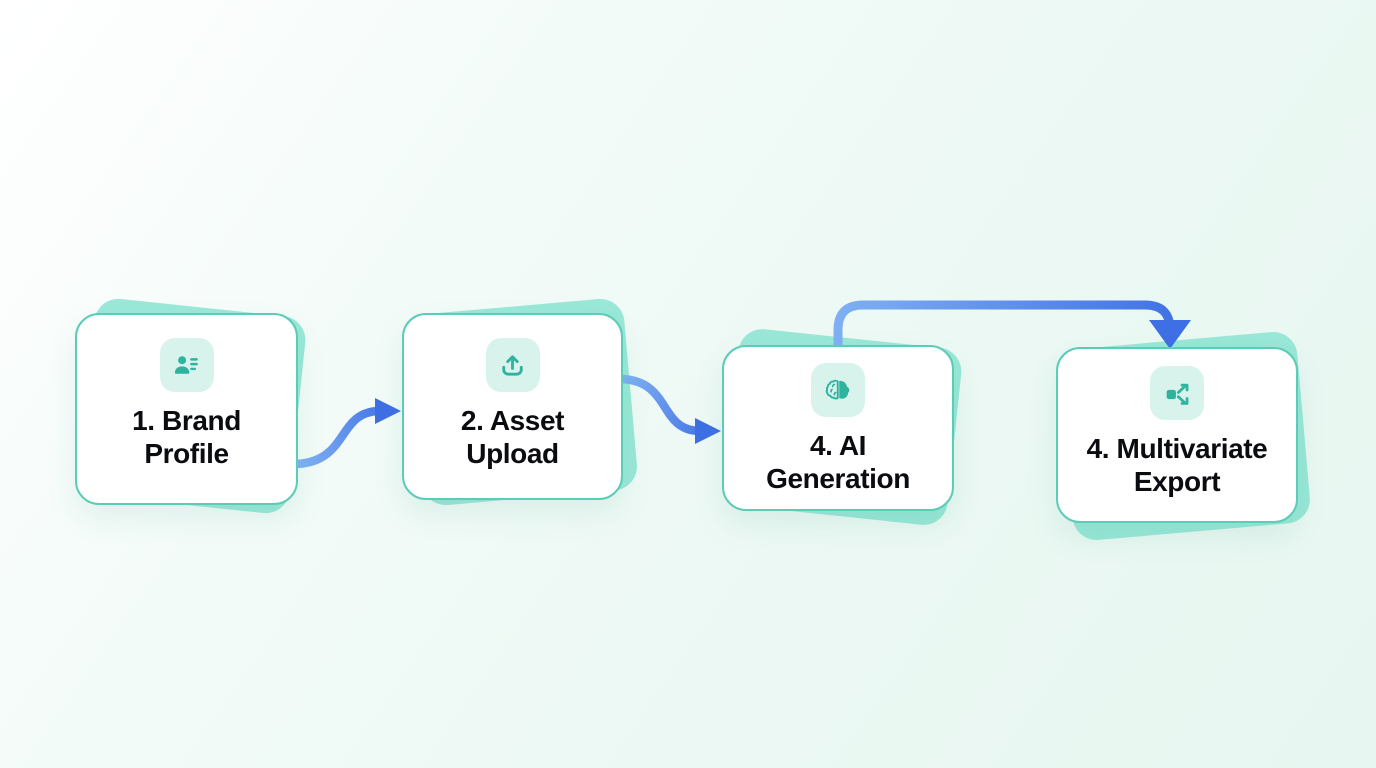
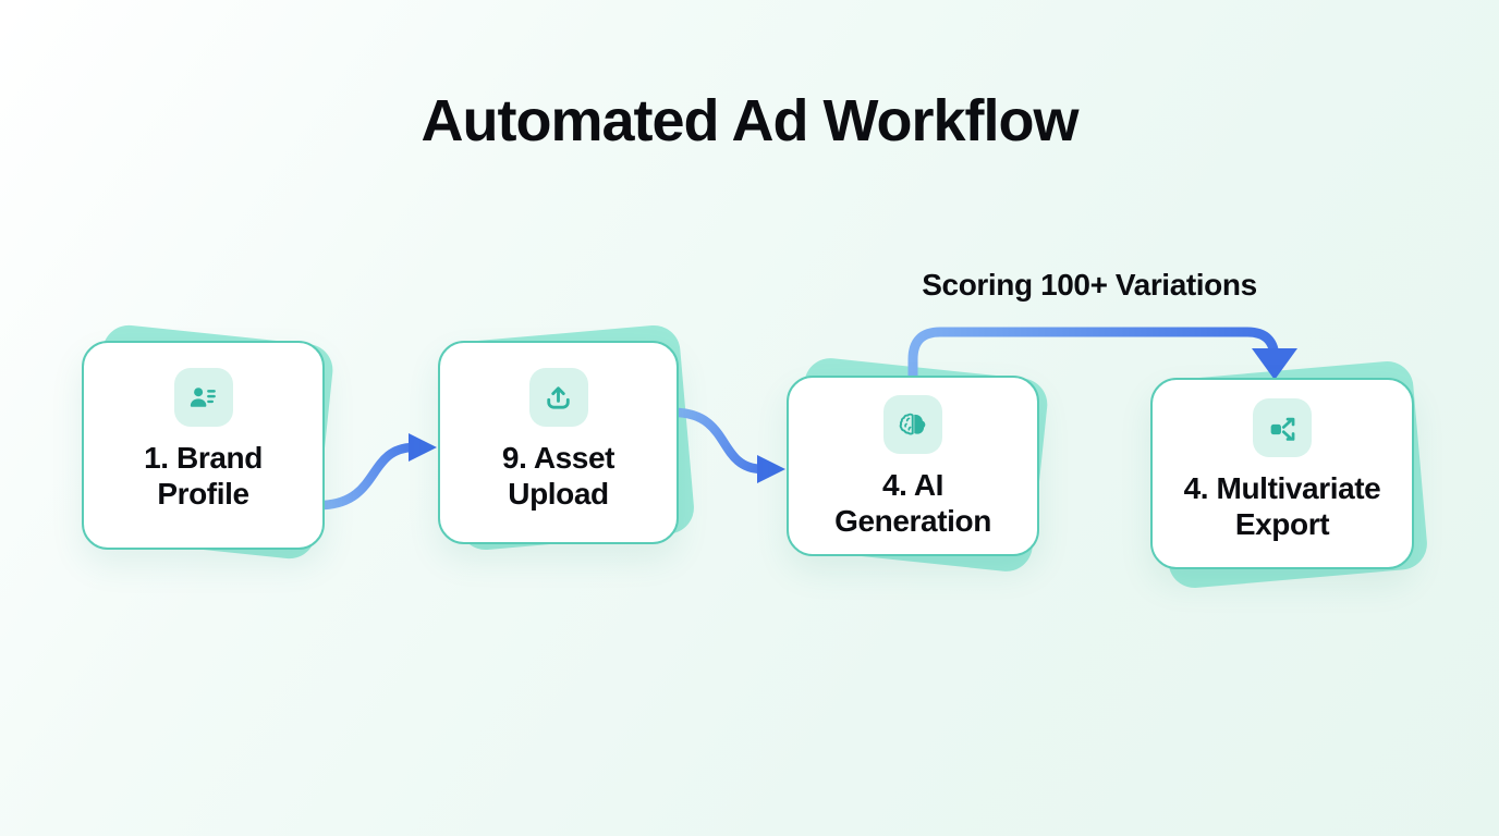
+ Automated Ad Workflow
+ Scoring 100+ Variations
  1. Brand
  Profile
- 2. Asset
+ 9. Asset
  Upload
  4. AI
  Generation
  4. Multivariate
  Export
